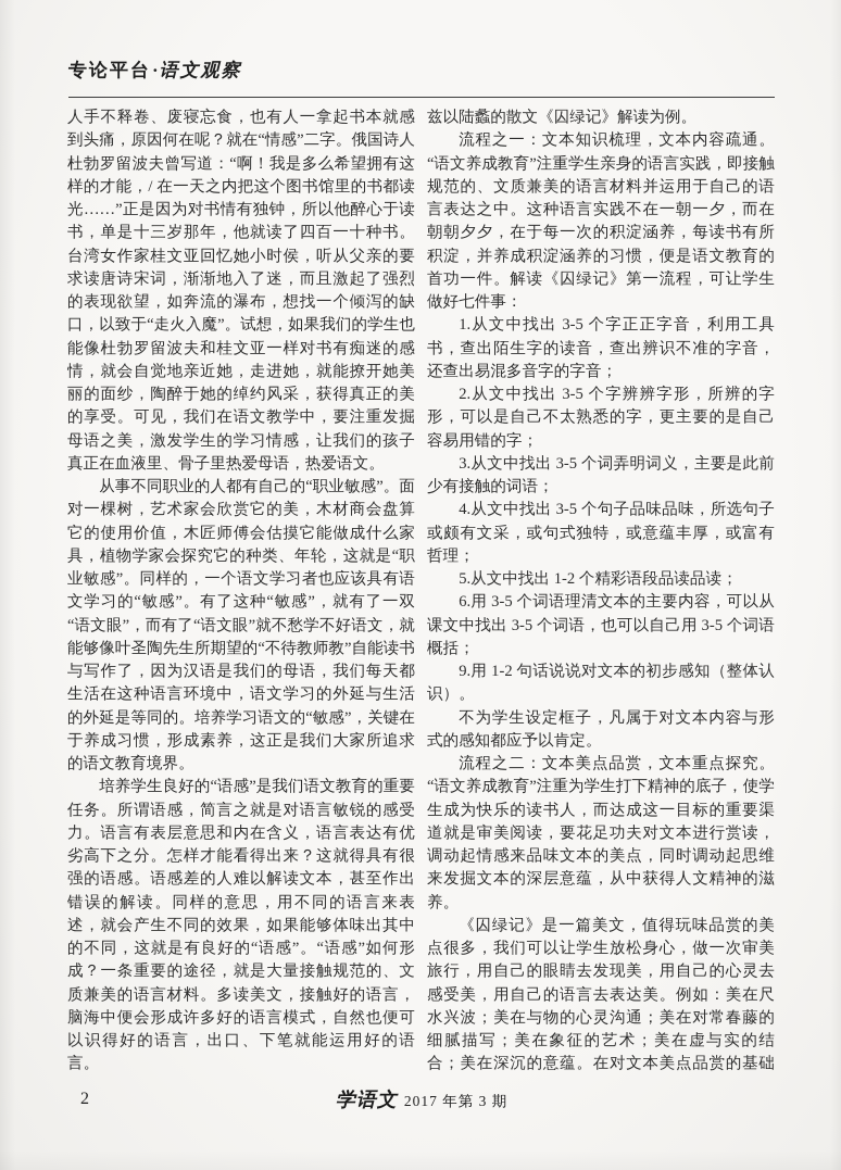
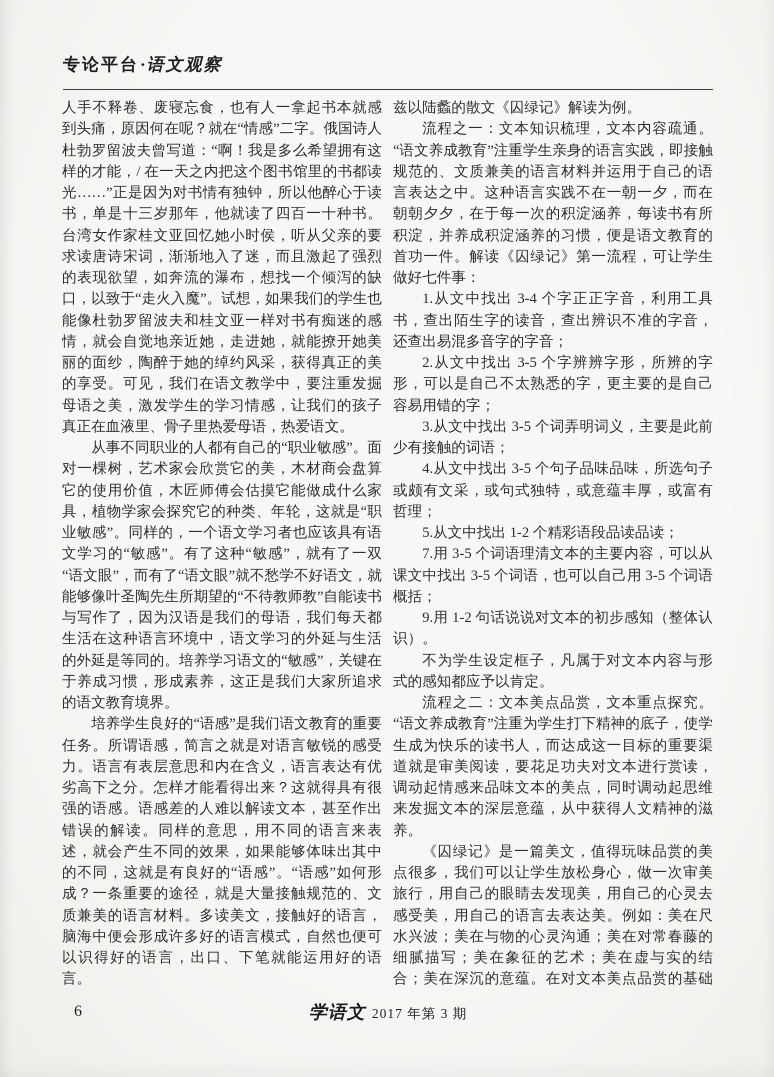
  专论平台·语文观察
  人手不释卷、废寝忘食，也有人一拿起书本就感到头痛，原因何在呢？就在“情感”二字。俄国诗人杜勃罗留波夫曾写道：“啊！我是多么希望拥有这样的才能，/ 在一天之内把这个图书馆里的书都读光……”正是因为对书情有独钟，所以他醉心于读书，单是十三岁那年，他就读了四百一十种书。台湾女作家桂文亚回忆她小时侯，听从父亲的要求读唐诗宋词，渐渐地入了迷，而且激起了强烈的表现欲望，如奔流的瀑布，想找一个倾泻的缺口，以致于“走火入魔”。试想，如果我们的学生也能像杜勃罗留波夫和桂文亚一样对书有痴迷的感情，就会自觉地亲近她，走进她，就能撩开她美丽的面纱，陶醉于她的绰约风采，获得真正的美的享受。可见，我们在语文教学中，要注重发掘母语之美，激发学生的学习情感，让我们的孩子真正在血液里、骨子里热爱母语，热爱语文。
  从事不同职业的人都有自己的“职业敏感”。面对一棵树，艺术家会欣赏它的美，木材商会盘算它的使用价值，木匠师傅会估摸它能做成什么家具，植物学家会探究它的种类、年轮，这就是“职业敏感”。同样的，一个语文学习者也应该具有语文学习的“敏感”。有了这种“敏感”，就有了一双“语文眼”，而有了“语文眼”就不愁学不好语文，就能够像叶圣陶先生所期望的“不待教师教”自能读书与写作了，因为汉语是我们的母语，我们每天都生活在这种语言环境中，语文学习的外延与生活的外延是等同的。培养学习语文的“敏感”，关键在于养成习惯，形成素养，这正是我们大家所追求的语文教育境界。
  培养学生良好的“语感”是我们语文教育的重要任务。所谓语感，简言之就是对语言敏锐的感受力。语言有表层意思和内在含义，语言表达有优劣高下之分。怎样才能看得出来？这就得具有很强的语感。语感差的人难以解读文本，甚至作出错误的解读。同样的意思，用不同的语言来表述，就会产生不同的效果，如果能够体味出其中的不同，这就是有良好的“语感”。“语感”如何形成？一条重要的途径，就是大量接触规范的、文质兼美的语言材料。多读美文，接触好的语言，脑海中便会形成许多好的语言模式，自然也便可以识得好的语言，出口、下笔就能运用好的语言。
  兹以陆蠡的散文《囚绿记》解读为例。
  流程之一：文本知识梳理，文本内容疏通。“语文养成教育”注重学生亲身的语言实践，即接触规范的、文质兼美的语言材料并运用于自己的语言表达之中。这种语言实践不在一朝一夕，而在朝朝夕夕，在于每一次的积淀涵养，每读书有所积淀，并养成积淀涵养的习惯，便是语文教育的首功一件。解读《囚绿记》第一流程，可让学生做好七件事：
- 1.从文中找出 3-5 个字正正字音，利用工具书，查出陌生字的读音，查出辨识不准的字音，还查出易混多音字的字音；
+ 1.从文中找出 3-4 个字正正字音，利用工具书，查出陌生字的读音，查出辨识不准的字音，还查出易混多音字的字音；
  2.从文中找出 3-5 个字辨辨字形，所辨的字形，可以是自己不太熟悉的字，更主要的是自己容易用错的字；
  3.从文中找出 3-5 个词弄明词义，主要是此前少有接触的词语；
  4.从文中找出 3-5 个句子品味品味，所选句子或颇有文采，或句式独特，或意蕴丰厚，或富有哲理；
  5.从文中找出 1-2 个精彩语段品读品读；
- 6.用 3-5 个词语理清文本的主要内容，可以从课文中找出 3-5 个词语，也可以自己用 3-5 个词语概括；
+ 7.用 3-5 个词语理清文本的主要内容，可以从课文中找出 3-5 个词语，也可以自己用 3-5 个词语概括；
  9.用 1-2 句话说说对文本的初步感知（整体认识）。
  不为学生设定框子，凡属于对文本内容与形式的感知都应予以肯定。
  流程之二：文本美点品赏，文本重点探究。“语文养成教育”注重为学生打下精神的底子，使学生成为快乐的读书人，而达成这一目标的重要渠道就是审美阅读，要花足功夫对文本进行赏读，调动起情感来品味文本的美点，同时调动起思维来发掘文本的深层意蕴，从中获得人文精神的滋养。
- 2
+ 6
  学语文 2017 年第 3 期
